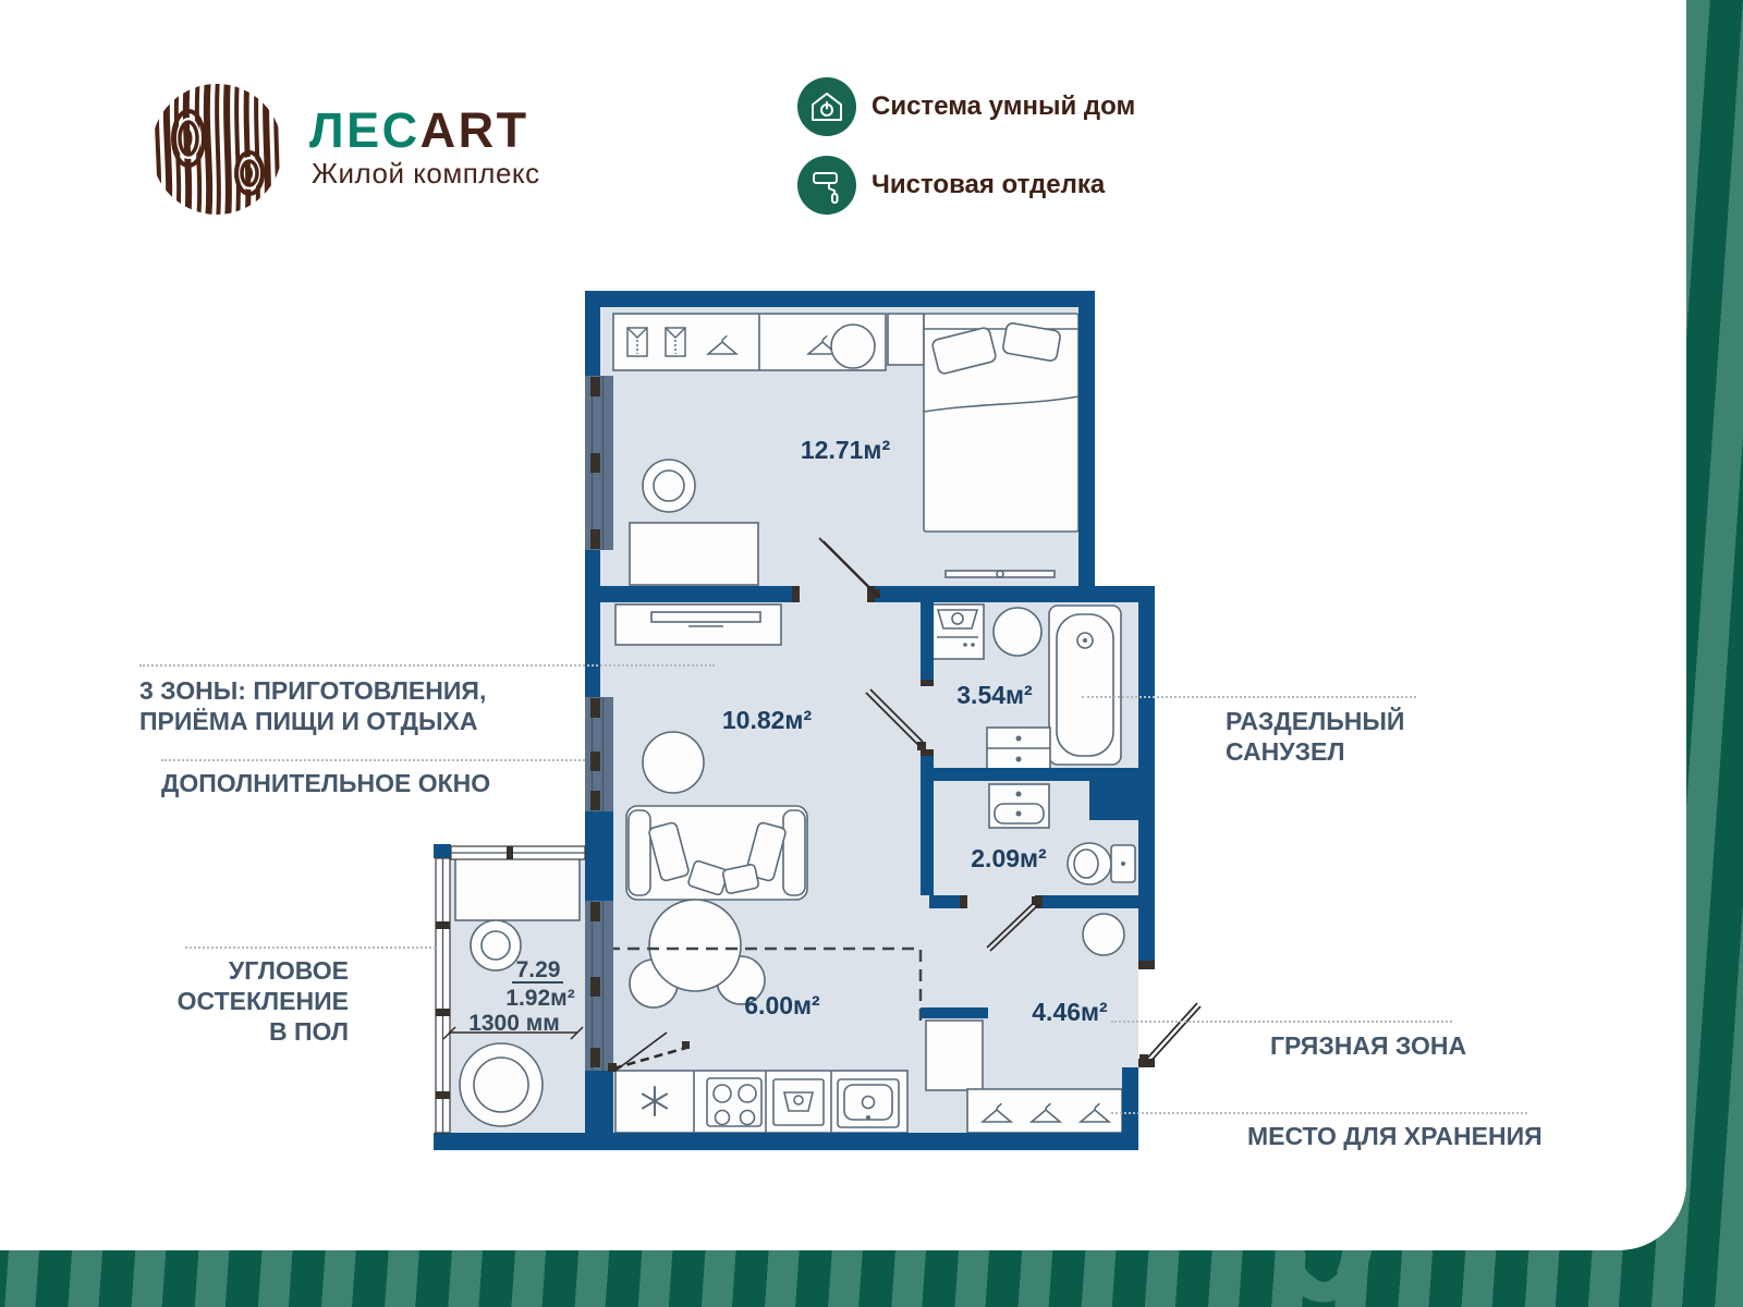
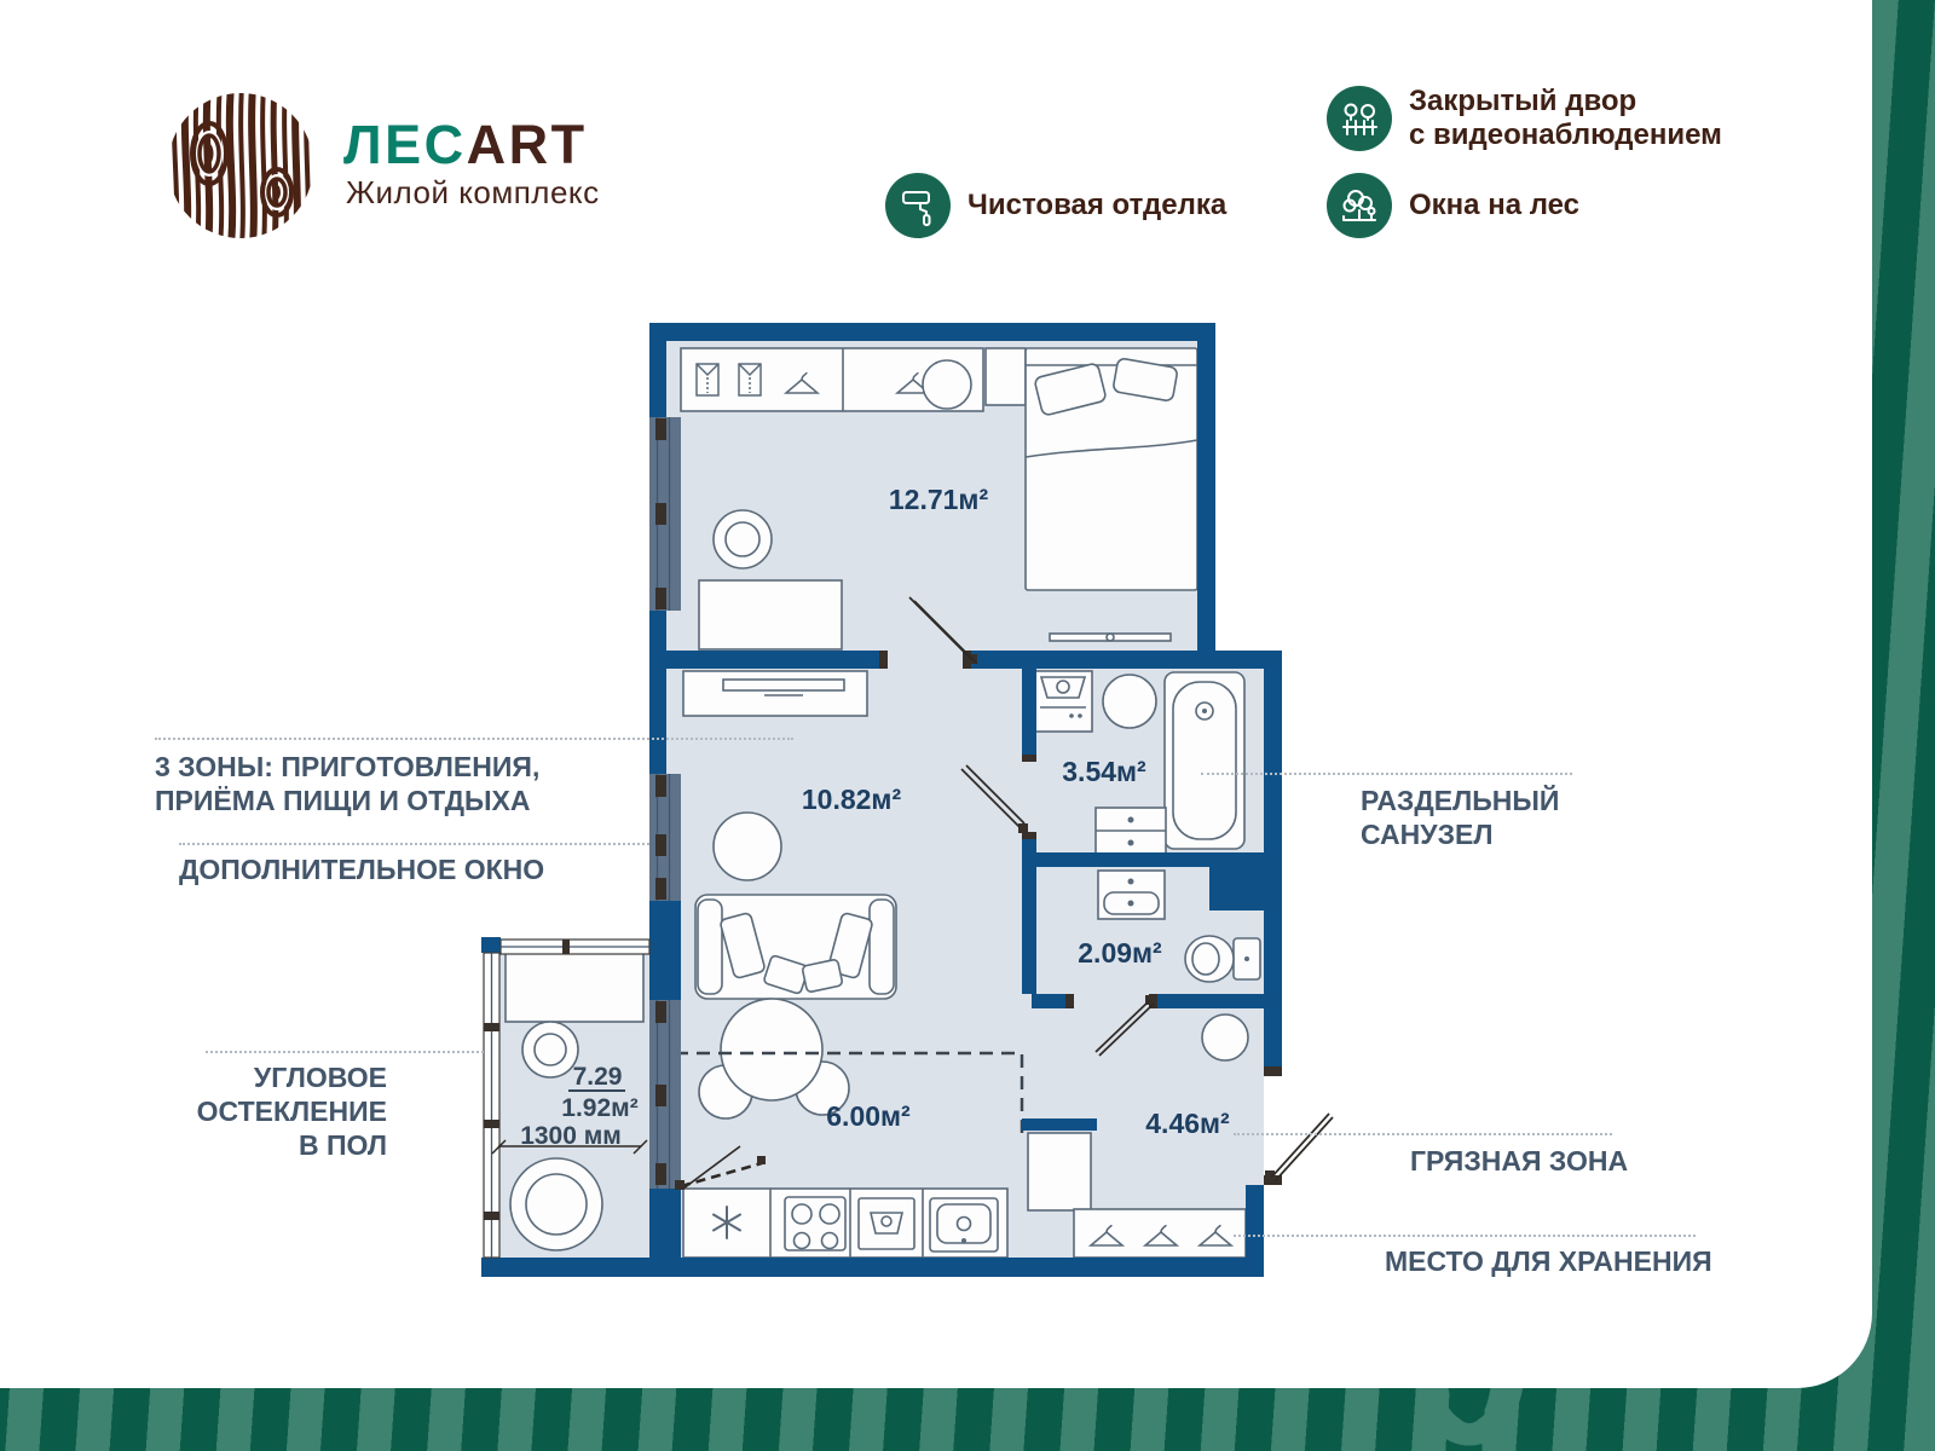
  ЛЕСART
  Жилой комплекс
- Система умный дом
  Чистовая отделка
+ Закрытый двор
+ с видеонаблюдением
+ Окна на лес
  12.71м²
  10.82м²
  3.54м²
  2.09м²
  6.00м²
  4.46м²
  7.29
  1.92м²
  1300 мм
  3 ЗОНЫ: ПРИГОТОВЛЕНИЯ,
  ПРИЁМА ПИЩИ И ОТДЫХА
  ДОПОЛНИТЕЛЬНОЕ ОКНО
  УГЛОВОЕ
  ОСТЕКЛЕНИЕ
  В ПОЛ
  РАЗДЕЛЬНЫЙ
  САНУЗЕЛ
  ГРЯЗНАЯ ЗОНА
  МЕСТО ДЛЯ ХРАНЕНИЯ
